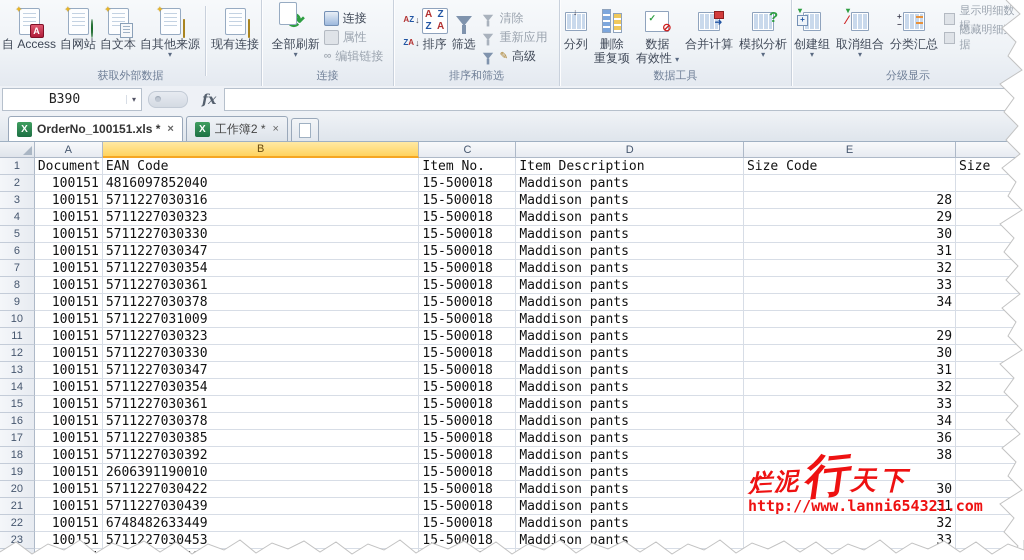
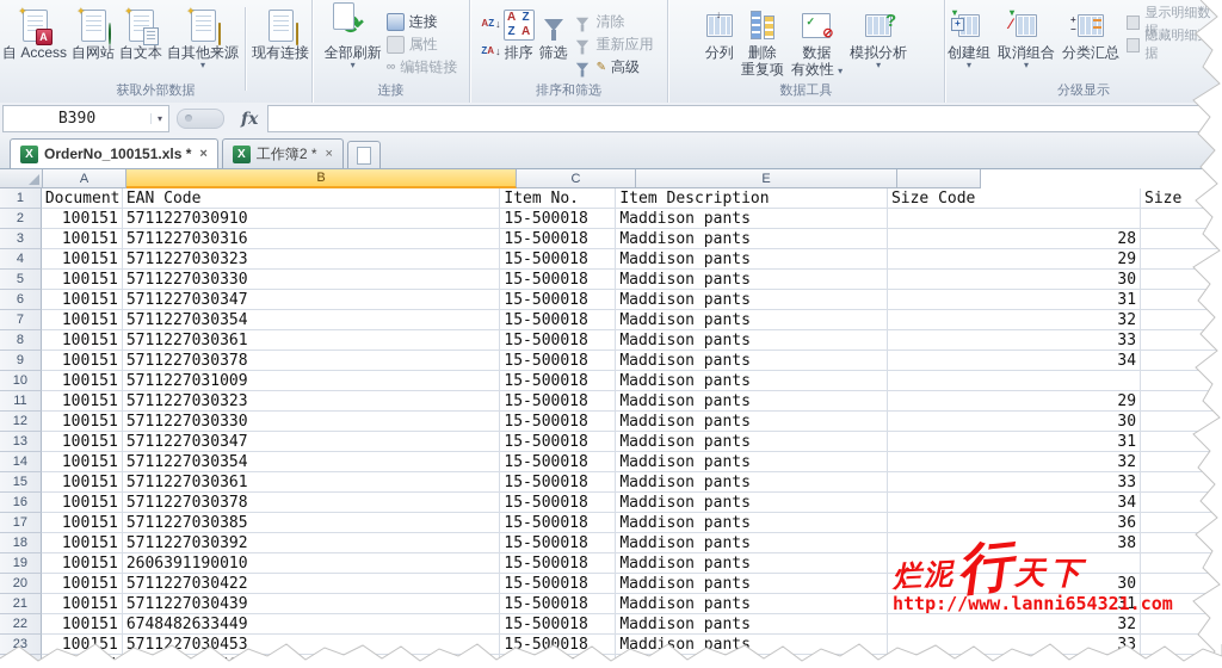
  ✦
  A
  自 Access
  ✦
  自网站
  ✦
  自文本
  ✦
  自其他来源
  ▾
  现有连接
  获取外部数据
  全部刷新
  ▾
  连接
  属性
  ∞
  编辑链接
  连接
  A
  Z
  ↓
  Z
  A
  ↓
  A
  Z
  Z
  A
  排序
  筛选
  清除
  重新应用
  ✎
  高级
  排序和筛选
  ↓
  分列
  删除
  重复项
  ✓
  ⊘
  数据
  有效性 ▾
- ➜
- 合并计算
  ?
  模拟分析
  ▾
  数据工具
  +
  ▾
  创建组
  ▾
  ⁄
  ▾
  取消组合
  ▾
  +
  −
  分类汇总
  显示明细数据
  隐藏明细据
  分级显示
  B390
  ▾
  fx
  X
  OrderNo_100151.xls *
  ×
  X
  工作簿2 *
  ×
  A
  B
  C
- D
  E
  1
  Document
  EAN Code
  Item No.
  Item Description
  Size Code
  Size
  2
  100151
- 4816097852040
+ 5711227030910
  15-500018
  Maddison pants
  3
  100151
  5711227030316
  15-500018
  Maddison pants
  28
  4
  100151
  5711227030323
  15-500018
  Maddison pants
  29
  5
  100151
  5711227030330
  15-500018
  Maddison pants
  30
  6
  100151
  5711227030347
  15-500018
  Maddison pants
  31
  7
  100151
  5711227030354
  15-500018
  Maddison pants
  32
  8
  100151
  5711227030361
  15-500018
  Maddison pants
  33
  9
  100151
  5711227030378
  15-500018
  Maddison pants
  34
  10
  100151
  5711227031009
  15-500018
  Maddison pants
  11
  100151
  5711227030323
  15-500018
  Maddison pants
  29
  12
  100151
  5711227030330
  15-500018
  Maddison pants
  30
  13
  100151
  5711227030347
  15-500018
  Maddison pants
  31
  14
  100151
  5711227030354
  15-500018
  Maddison pants
  32
  15
  100151
  5711227030361
  15-500018
  Maddison pants
  33
  16
  100151
  5711227030378
  15-500018
  Maddison pants
  34
  17
  100151
  5711227030385
  15-500018
  Maddison pants
  36
  18
  100151
  5711227030392
  15-500018
  Maddison pants
  38
  19
  100151
  2606391190010
  15-500018
  Maddison pants
  20
  100151
  5711227030422
  15-500018
  Maddison pants
  30
  21
  100151
  5711227030439
  15-500018
  Maddison pants
  31
  22
  100151
  6748482633449
  15-500018
  Maddison pants
  32
  23
  10051
  5711227030453
  15-500018
  Maddison pants
  33
  天下
  http://www.lanni654321.com
